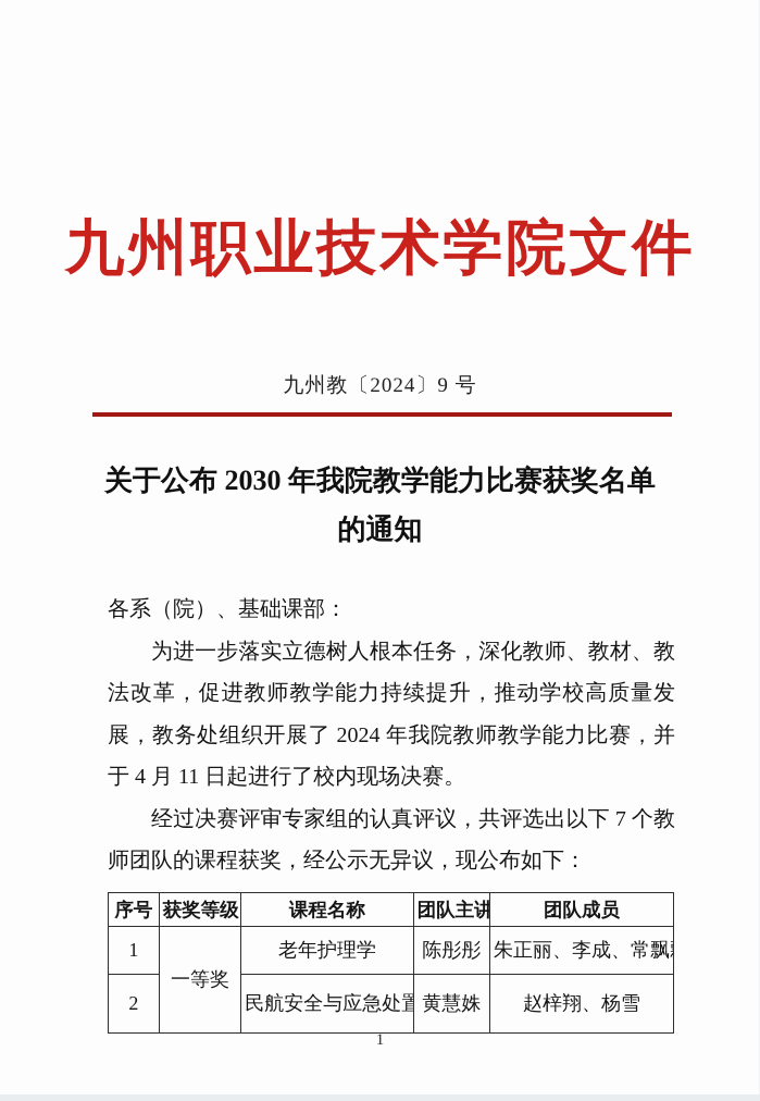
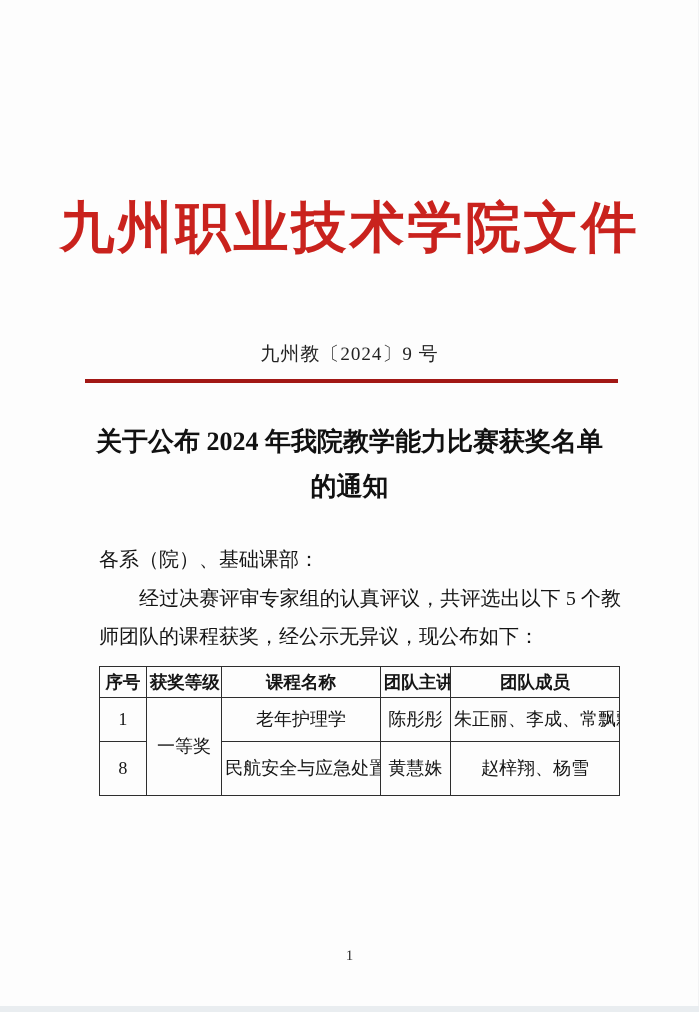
  九州职业技术学院文件
  九州教〔2024〕9 号
- 关于公布 2030 年我院教学能力比赛获奖名单
+ 关于公布 2024 年我院教学能力比赛获奖名单
  的通知
  各系（院）、基础课部：
- 为进一步落实立德树人根本任务，深化教师、教材、教法改革，促进教师教学能力持续提升，推动学校高质量发展，教务处组织开展了 2024 年我院教师教学能力比赛，并于 4 月 11 日起进行了校内现场决赛。
- 经过决赛评审专家组的认真评议，共评选出以下 7 个教师团队的课程获奖，经公示无异议，现公布如下：
+ 经过决赛评审专家组的认真评议，共评选出以下 5 个教师团队的课程获奖，经公示无异议，现公布如下：
  序号	获奖等级	课程名称	团队主讲	团队成员
  1	一等奖	老年护理学	陈彤彤	朱正丽、李成、常飘
- 2	民航安全与应急处置	黄慧姝	赵梓翔、杨雪
+ 8	民航安全与应急处置	黄慧姝	赵梓翔、杨雪
  1
